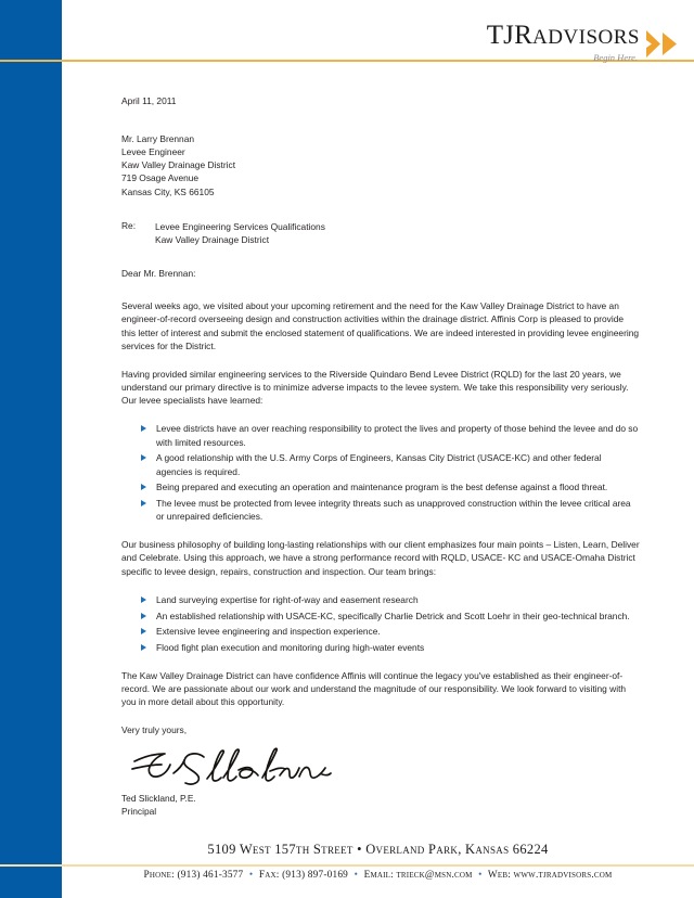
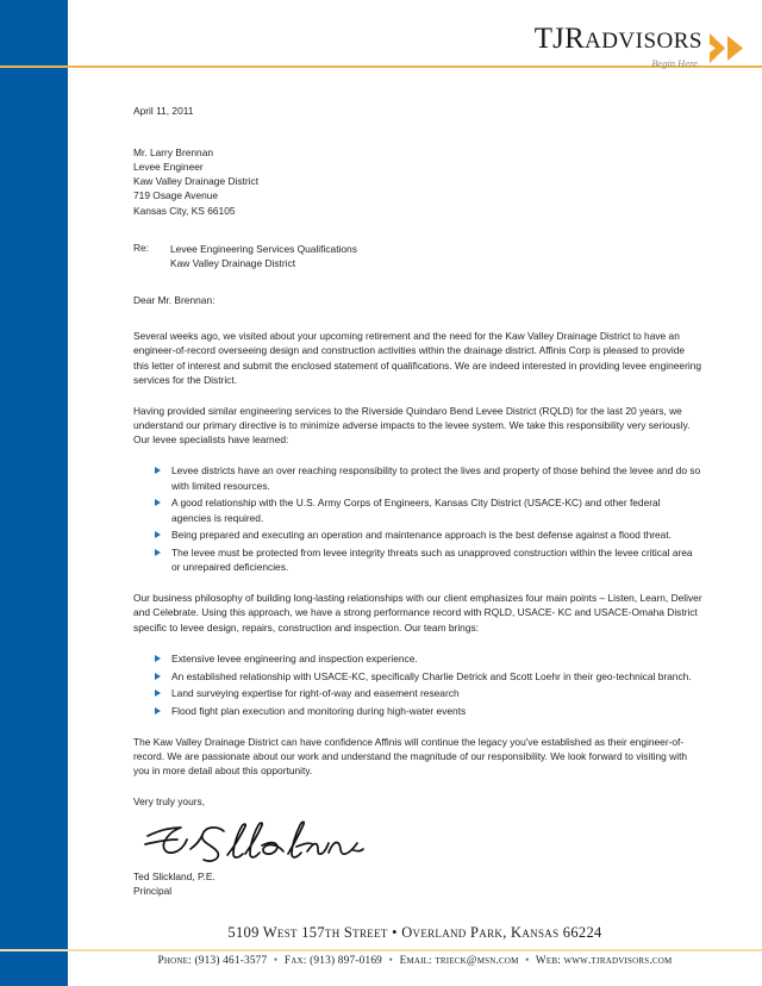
  TJRADVISORS
  Begin Here.
  April 11, 2011
  Mr. Larry Brennan
  Levee Engineer
  Kaw Valley Drainage District
  719 Osage Avenue
  Kansas City, KS 66105
  Re:
  Levee Engineering Services Qualifications
  Kaw Valley Drainage District
  Dear Mr. Brennan:
  Several weeks ago, we visited about your upcoming retirement and the need for the Kaw Valley Drainage District to have an engineer-of-record overseeing design and construction activities within the drainage district. Affinis Corp is pleased to provide this letter of interest and submit the enclosed statement of qualifications. We are indeed interested in providing levee engineering services for the District.
  Having provided similar engineering services to the Riverside Quindaro Bend Levee District (RQLD) for the last 20 years, we understand our primary directive is to minimize adverse impacts to the levee system. We take this responsibility very seriously. Our levee specialists have learned:
  Levee districts have an over reaching responsibility to protect the lives and property of those behind the levee and do so with limited resources.
  A good relationship with the U.S. Army Corps of Engineers, Kansas City District (USACE-KC) and other federal agencies is required.
- Being prepared and executing an operation and maintenance program is the best defense against a flood threat.
+ Being prepared and executing an operation and maintenance approach is the best defense against a flood threat.
  The levee must be protected from levee integrity threats such as unapproved construction within the levee critical area or unrepaired deficiencies.
  Our business philosophy of building long-lasting relationships with our client emphasizes four main points – Listen, Learn, Deliver and Celebrate. Using this approach, we have a strong performance record with RQLD, USACE- KC and USACE-Omaha District specific to levee design, repairs, construction and inspection. Our team brings:
- Land surveying expertise for right-of-way and easement research
+ Extensive levee engineering and inspection experience.
  An established relationship with USACE-KC, specifically Charlie Detrick and Scott Loehr in their geo-technical branch.
- Extensive levee engineering and inspection experience.
+ Land surveying expertise for right-of-way and easement research
  Flood fight plan execution and monitoring during high-water events
  The Kaw Valley Drainage District can have confidence Affinis will continue the legacy you've established as their engineer-of-record. We are passionate about our work and understand the magnitude of our responsibility. We look forward to visiting with you in more detail about this opportunity.
  Very truly yours,
  Ted Slickland, P.E.
  Principal
  5109 West 157th Street • Overland Park, Kansas 66224
  Phone: (913) 461-3577 • Fax: (913) 897-0169 • Email: trieck@msn.com • Web: www.tjradvisors.com
